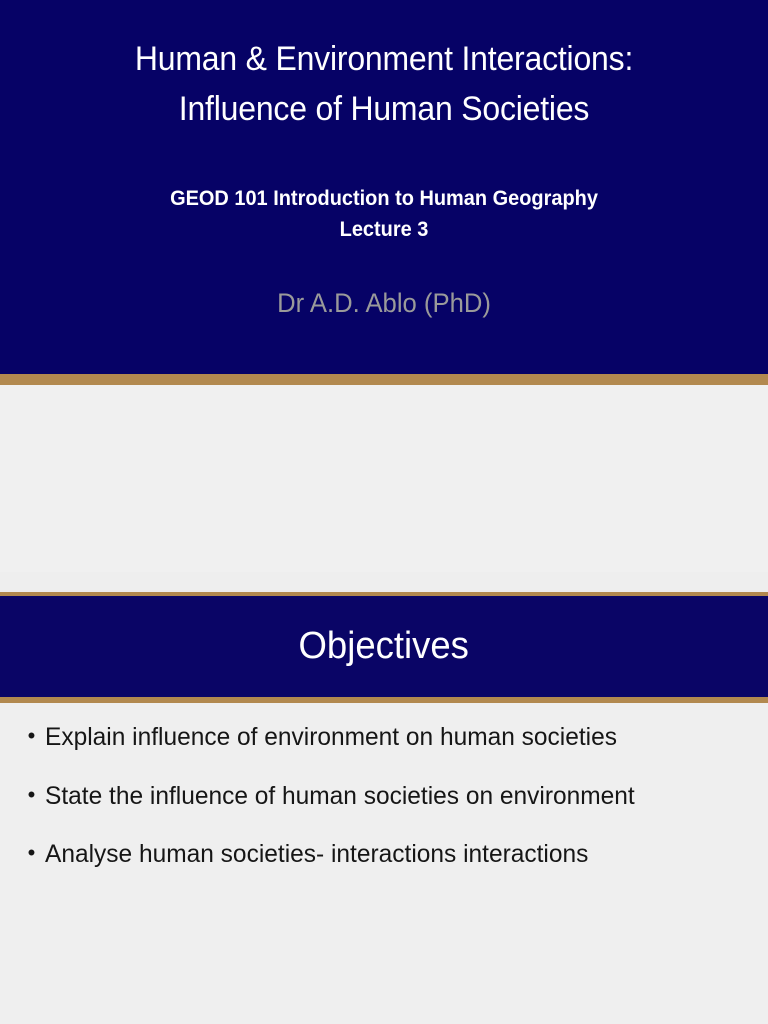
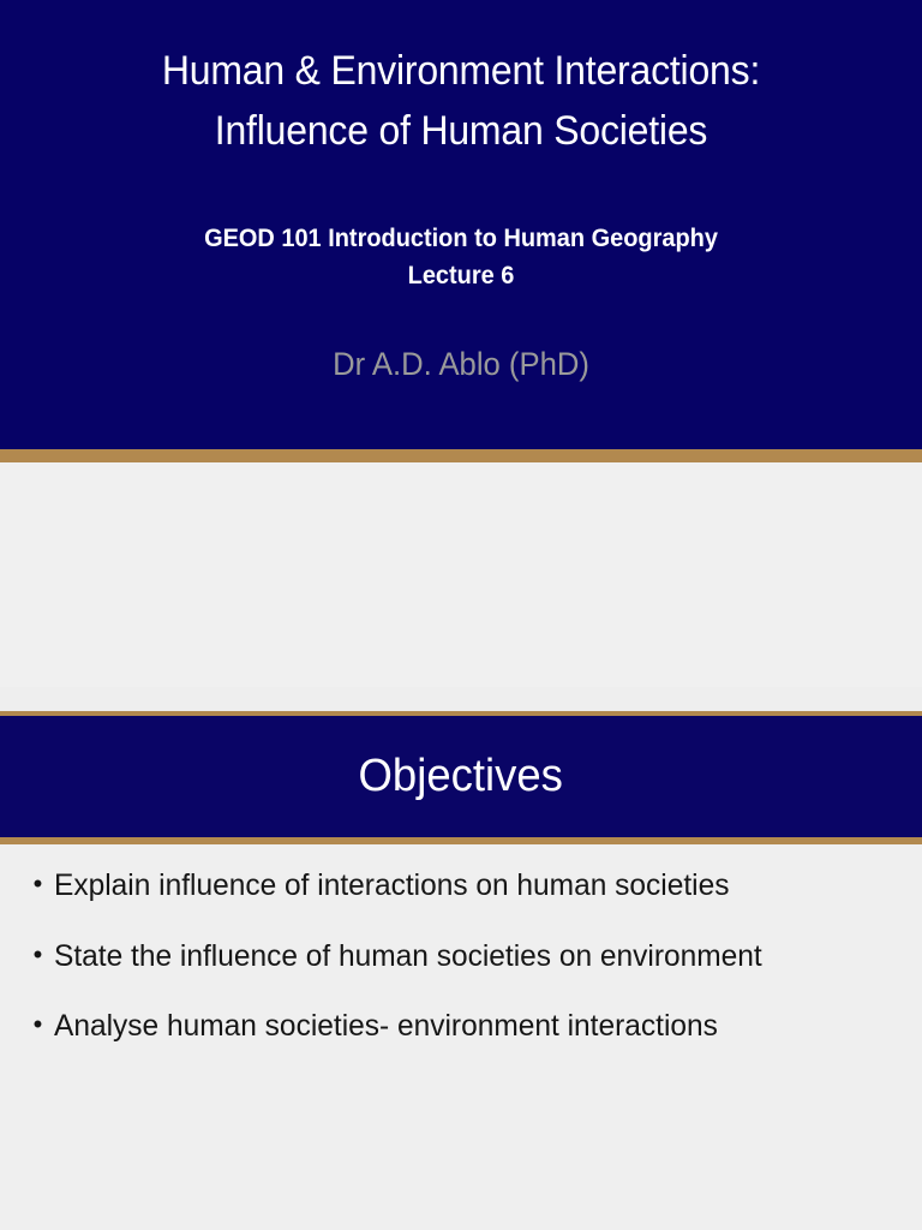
  Human & Environment Interactions:
  Influence of Human Societies
  GEOD 101 Introduction to Human Geography
- Lecture 3
+ Lecture 6
  Dr A.D. Ablo (PhD)
  Objectives
  •
- Explain influence of environment on human societies
+ Explain influence of interactions on human societies
  •
  State the influence of human societies on environment
  •
- Analyse human societies- interactions interactions
+ Analyse human societies- environment interactions
